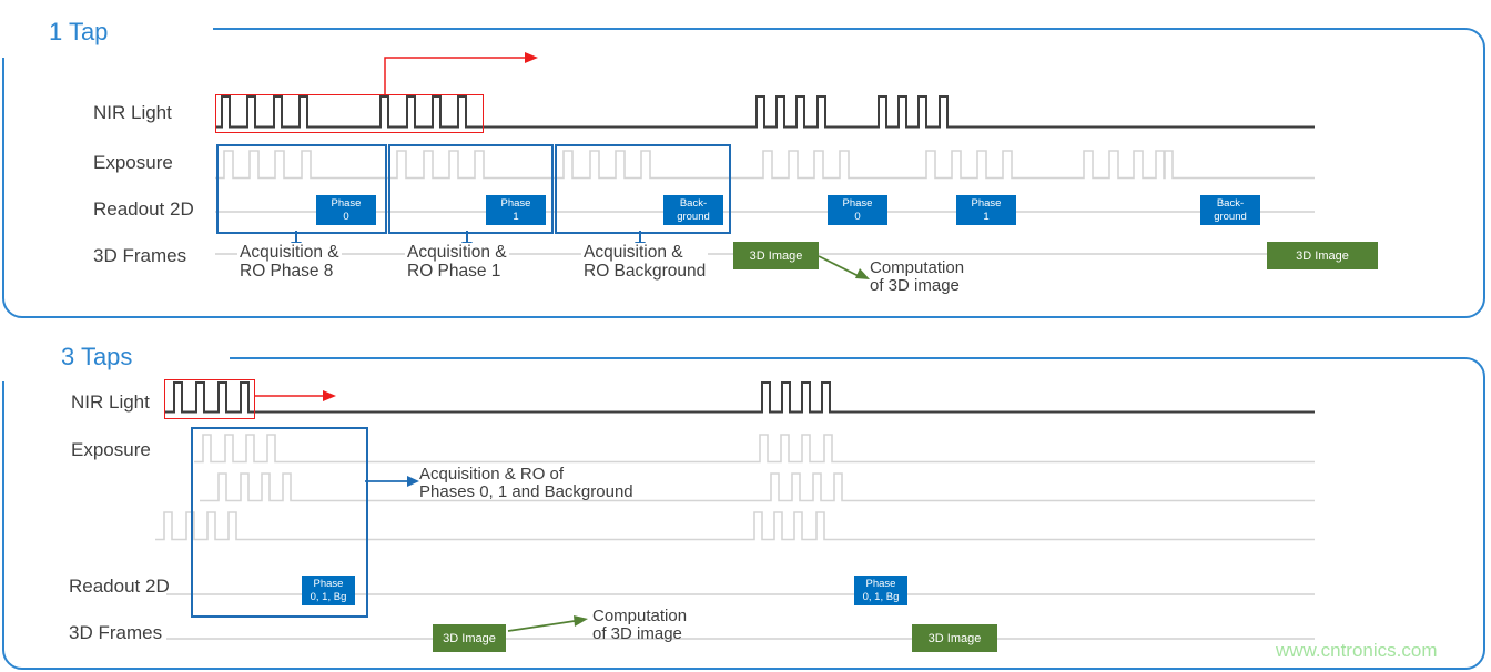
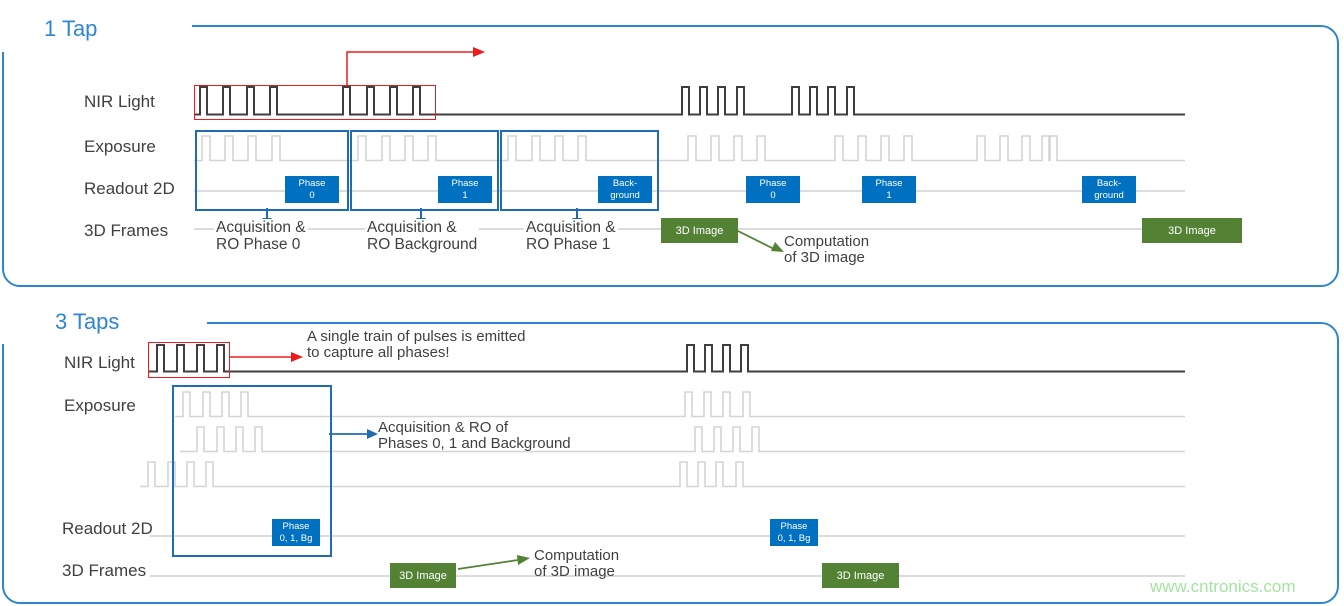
  1 Tap
  NIR Light
  Exposure
  Readout 2D
  3D Frames
  Phase
  0
  Phase
  1
  Back-
  ground
  Phase
  0
  Phase
  1
  Back-
  ground
  Acquisition &
- RO Phase 8
+ RO Phase 0
  Acquisition &
- RO Phase 1
+ RO Background
  Acquisition &
- RO Background
+ RO Phase 1
  3D Image
  3D Image
  Computation
  of 3D image
  3 Taps
  NIR Light
  Exposure
  Readout 2D
  3D Frames
+ A single train of pulses is emitted
+ to capture all phases!
  Acquisition & RO of
  Phases 0, 1 and Background
  Phase
  0, 1, Bg
  Phase
  0, 1, Bg
  3D Image
  3D Image
  Computation
  of 3D image
  www.cntronics.com
